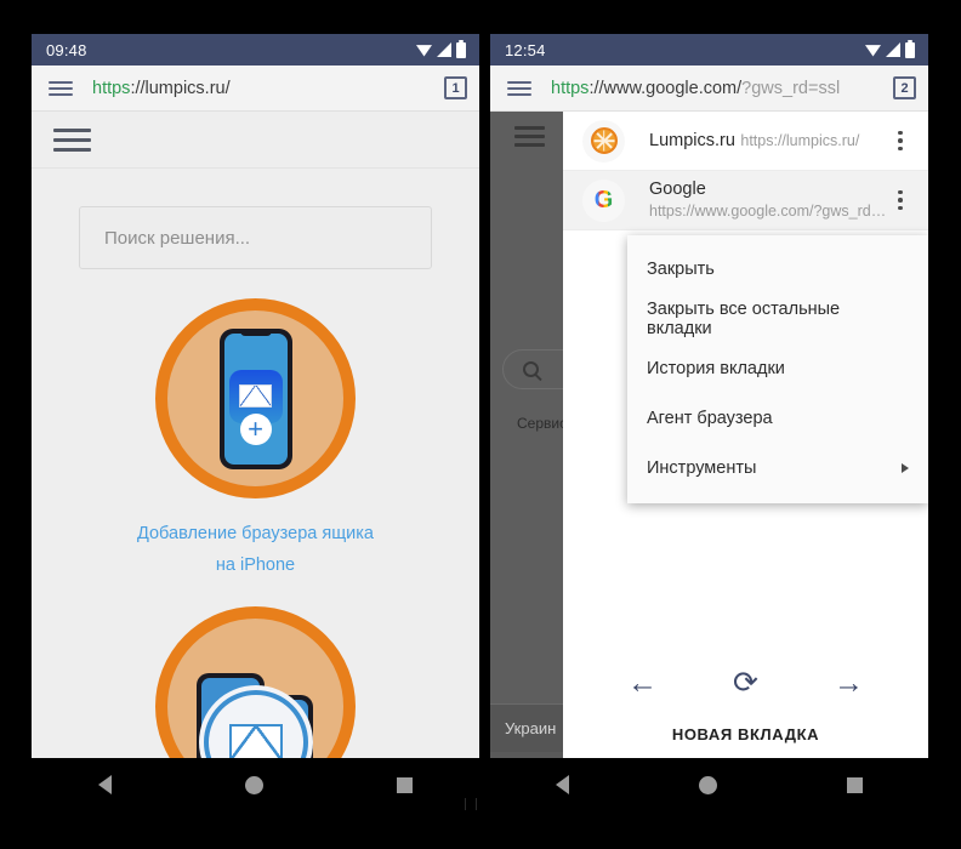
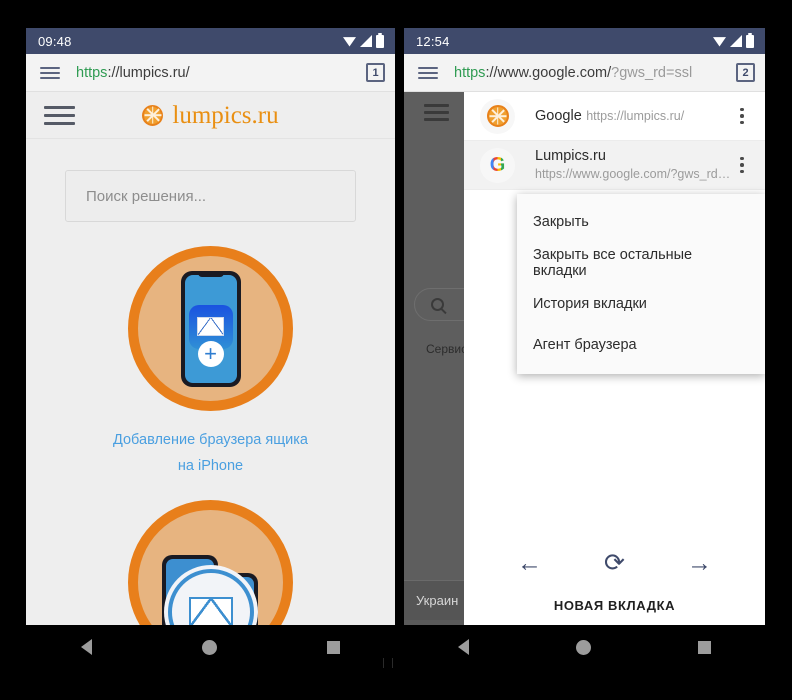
  09:48
  https://lumpics.ru/
  1
+ lumpics.ru
  Поиск решения...
  +
  Добавление браузера ящика на iPhone
  12:54
  https://www.google.com/?gws_rd=ssl
  2
  Серви
  Украин
- Lumpics.ru https://lumpics.ru/
+ Google https://lumpics.ru/
  G
- Google https://www.google.com/?gws_rd…
+ Lumpics.ru https://www.google.com/?gws_rd…
  Закрыть
  Закрыть все остальные вкладки
  История вкладки
  Агент браузера
- Инструменты
  ←
  ⟳
  →
  НОВАЯ ВКЛАДКА
